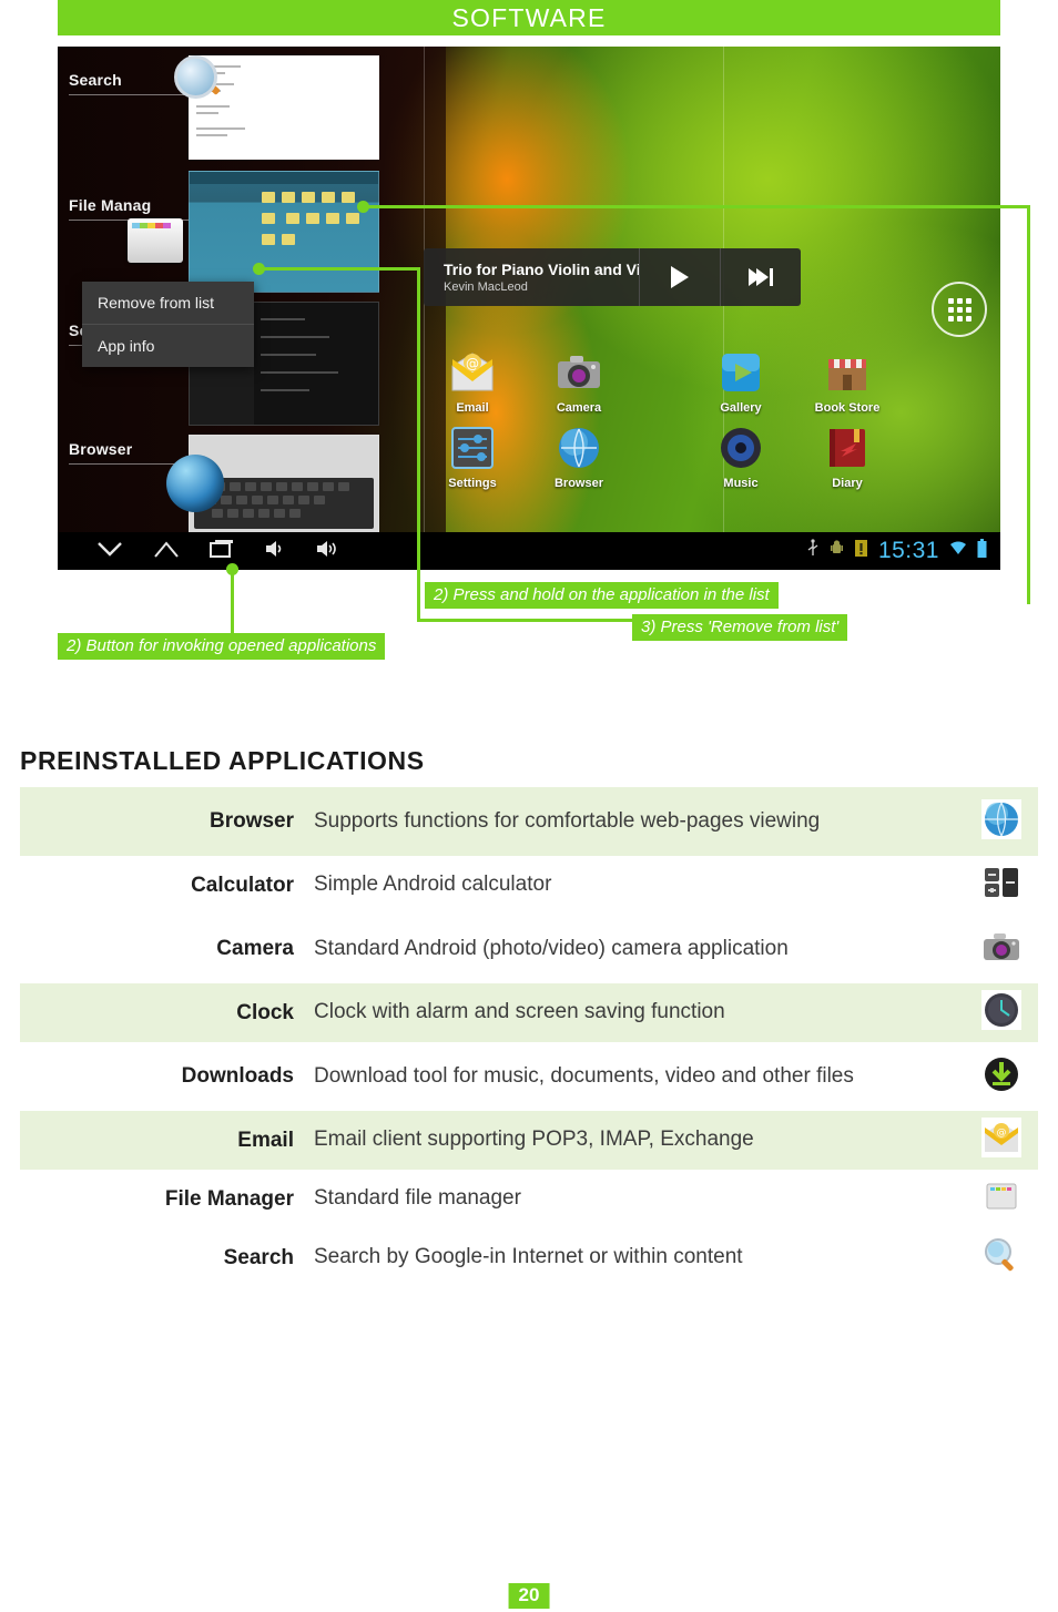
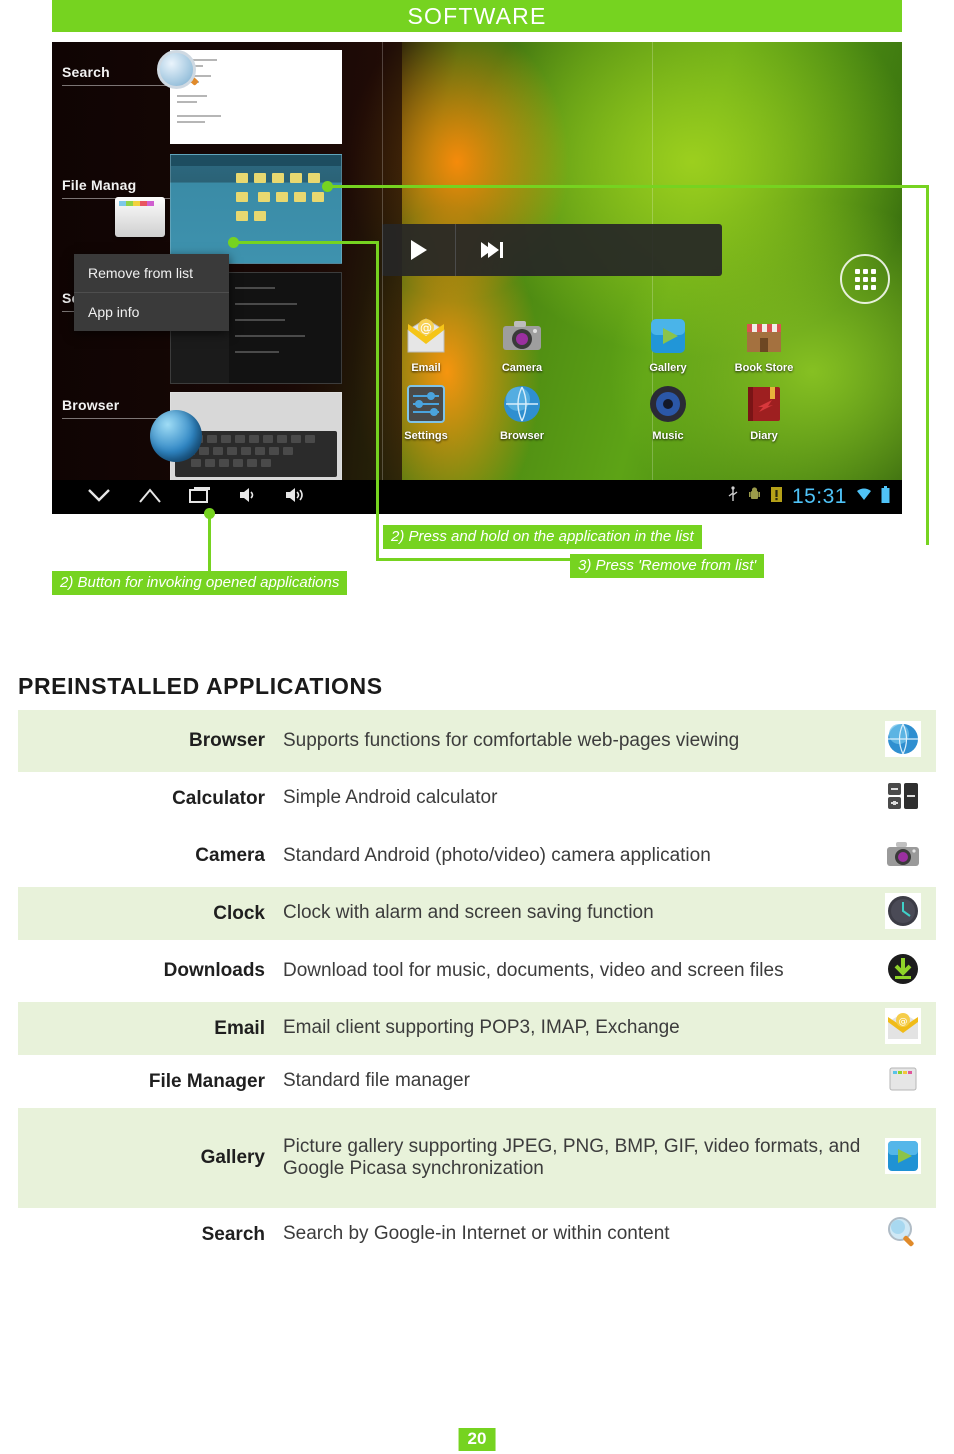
  SOFTWARE
  Search
  File Manag
  Browser
  Remove from list
  App info
- Trio for Piano Violin and Vi
- Kevin MacLeod
  @
  Email
  Camera
  Gallery
  Book Store
  Settings
  Browser
  Music
  Diary
  15:31
  2) Button for invoking opened applications
  2) Press and hold on the application in the list
  3) Press 'Remove from list'
  PREINSTALLED APPLICATIONS
  Browser	Supports functions for comfortable web-pages viewing
  Calculator	Simple Android calculator
  Camera	Standard Android (photo/video) camera application
  Clock	Clock with alarm and screen saving function
- Downloads	Download tool for music, documents, video and other files
+ Downloads	Download tool for music, documents, video and screen files
  Email	Email client supporting POP3, IMAP, Exchange	@
  File Manager	Standard file manager
+ Gallery	Picture gallery supporting JPEG, PNG, BMP, GIF, video formats, and Google Picasa synchronization
  Search	Search by Google-in Internet or within content
  20
